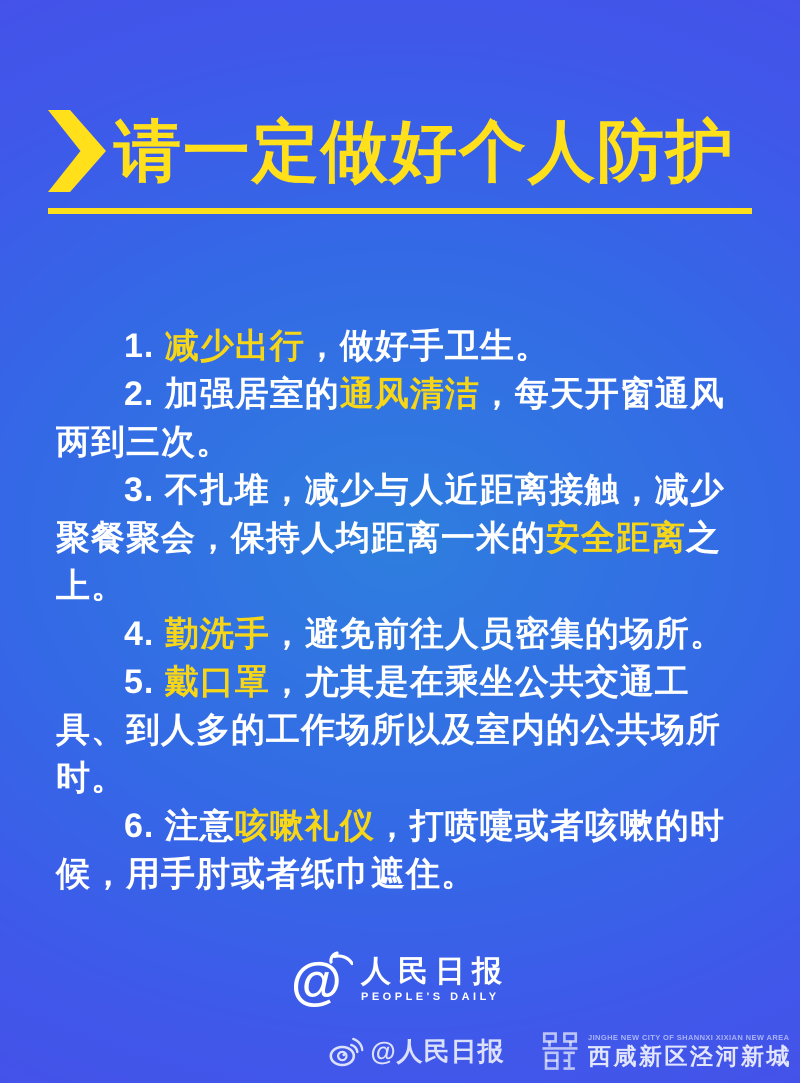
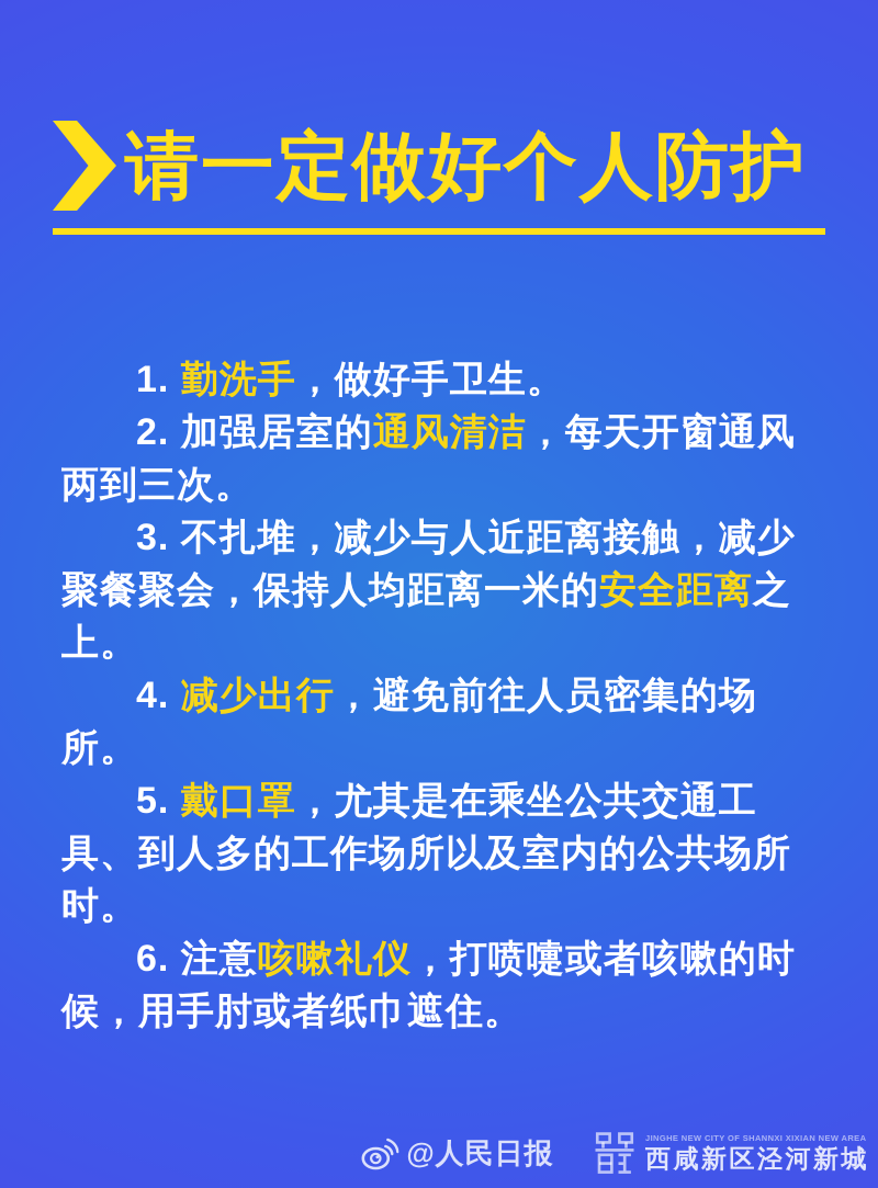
  请一定做好个人防护
- 1. 减少出行，做好手卫生。
+ 1. 勤洗手，做好手卫生。
  2. 加强居室的通风清洁，每天开窗通风两到三次。
  3. 不扎堆，减少与人近距离接触，减少聚餐聚会，保持人均距离一米的安全距离之上。
- 4. 勤洗手，避免前往人员密集的场所。
+ 4. 减少出行，避免前往人员密集的场所。
  5. 戴口罩，尤其是在乘坐公共交通工具、到人多的工作场所以及室内的公共场所时。
  6. 注意咳嗽礼仪，打喷嚏或者咳嗽的时候，用手肘或者纸巾遮住。
- @
- 人民日报
- PEOPLE'S DAILY
  @人民日报
  JINGHE NEW CITY OF SHANNXI XIXIAN NEW AREA
  西咸新区泾河新城
